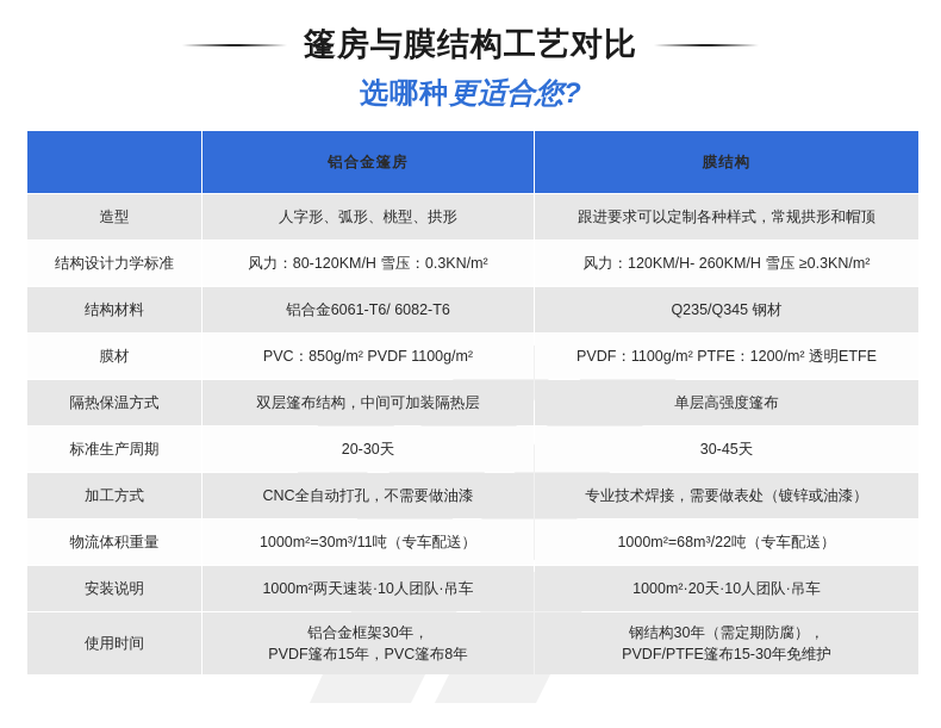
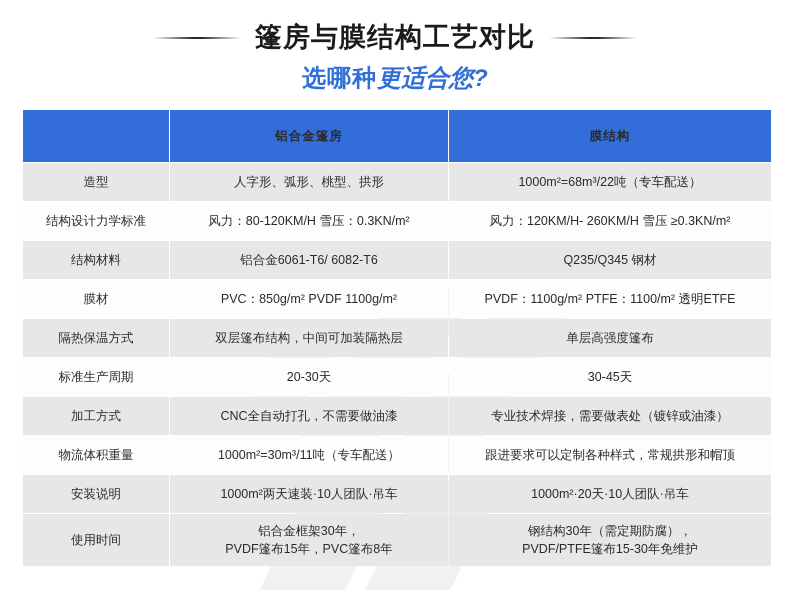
  篷房与膜结构工艺对比
  选哪种更适合您?
  	铝合金篷房	膜结构
- 造型	人字形、弧形、桃型、拱形	跟进要求可以定制各种样式，常规拱形和帽顶
+ 造型	人字形、弧形、桃型、拱形	1000m²=68m³/22吨（专车配送）
  结构设计力学标准	风力：80-120KM/H 雪压：0.3KN/m²	风力：120KM/H- 260KM/H 雪压 ≥0.3KN/m²
  结构材料	铝合金6061-T6/ 6082-T6	Q235/Q345 钢材
- 膜材	PVC：850g/m² PVDF 1100g/m²	PVDF：1100g/m² PTFE：1200/m² 透明ETFE
+ 膜材	PVC：850g/m² PVDF 1100g/m²	PVDF：1100g/m² PTFE：1100/m² 透明ETFE
  隔热保温方式	双层篷布结构，中间可加装隔热层	单层高强度篷布
  标准生产周期	20-30天	30-45天
  加工方式	CNC全自动打孔，不需要做油漆	专业技术焊接，需要做表处（镀锌或油漆）
- 物流体积重量	1000m²=30m³/11吨（专车配送）	1000m²=68m³/22吨（专车配送）
+ 物流体积重量	1000m²=30m³/11吨（专车配送）	跟进要求可以定制各种样式，常规拱形和帽顶
  安装说明	1000m²两天速装·10人团队·吊车	1000m²·20天·10人团队·吊车
  使用时间	铝合金框架30年， PVDF篷布15年，PVC篷布8年	钢结构30年（需定期防腐）， PVDF/PTFE篷布15-30年免维护
